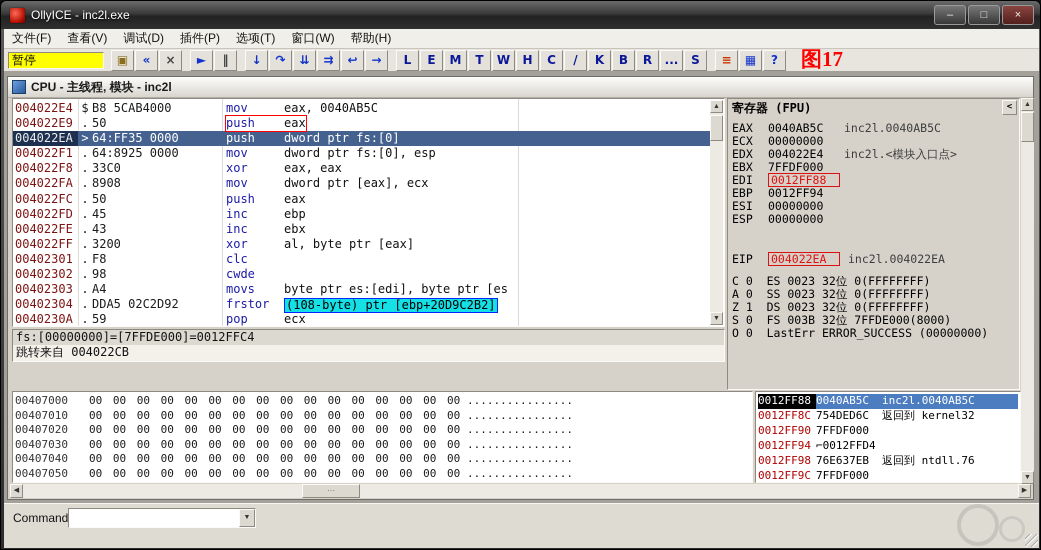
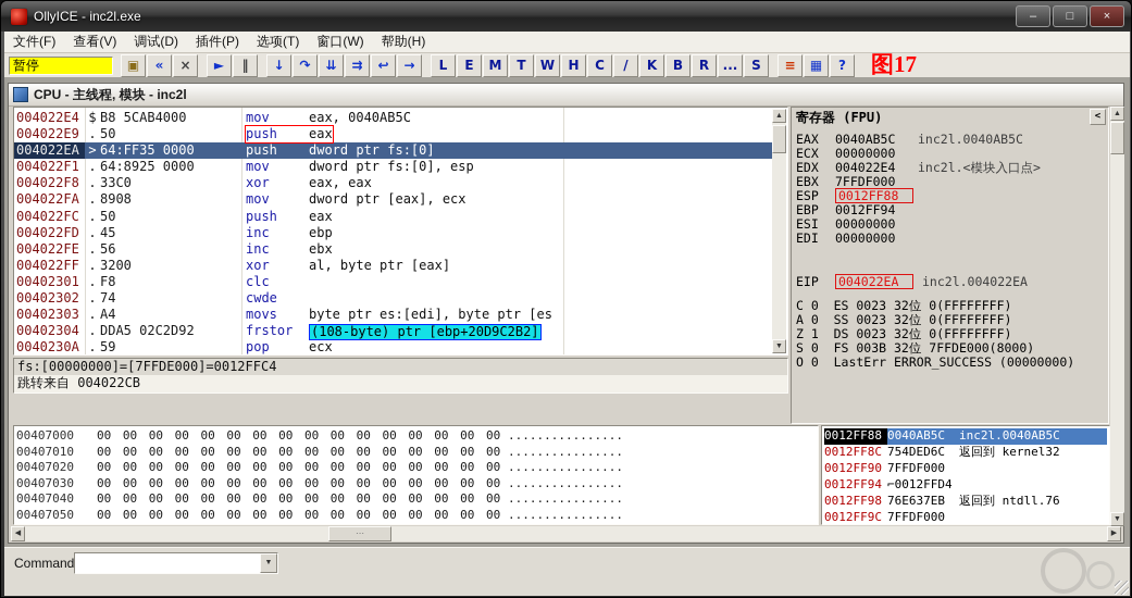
  OllyICE - inc2l.exe
  –
  □
  ×
  文件(F)
  查看(V)
  调试(D)
  插件(P)
  选项(T)
  窗口(W)
  帮助(H)
  暂停
  ▣
  «
  ×
  ►
  ‖
  ↓
  ↷
  ⇊
  ⇉
  ↩
  →
  L
  E
  M
  T
  W
  H
  C
  /
  K
  B
  R
  ...
  S
  ≡
  ▦
  ?
  图17
  CPU - 主线程, 模块 - inc2l
  004022E4
  $
  B8 5CAB4000
  mov
  eax, 0040AB5C
  004022E9
  .
  50
  push
  eax
  004022EA
  >
  64:FF35 0000
  push
  dword ptr fs:[0]
  004022F1
  .
  64:8925 0000
  mov
  dword ptr fs:[0], esp
  004022F8
  .
  33C0
  xor
  eax, eax
  004022FA
  .
  8908
  mov
  dword ptr [eax], ecx
  004022FC
  .
  50
  push
  eax
  004022FD
  .
  45
  inc
  ebp
  004022FE
  .
- 43
+ 56
  inc
  ebx
  004022FF
  .
  3200
  xor
  al, byte ptr [eax]
  00402301
  .
  F8
  clc
  00402302
  .
- 98
+ 74
  cwde
  00402303
  .
  A4
  movs
  byte ptr es:[edi], byte ptr [es
  00402304
  .
  DDA5 02C2D92
  frstor
  (108-byte) ptr [ebp+20D9C2B2]
  0040230A
  .
  59
  pop
  ecx
  fs:[00000000]=[7FFDE000]=0012FFC4
  跳转来自 004022CB
  寄存器 (FPU)
  <
  EAX
  0040AB5C
  inc2l.0040AB5C
  ECX
  00000000
  EDX
  004022E4
  inc2l.<模块入口点>
  EBX
  7FFDF000
- EDI
+ ESP
  0012FF88
  EBP
  0012FF94
  ESI
  00000000
- ESP
+ EDI
  00000000
  EIP
  004022EA
  inc2l.004022EA
  C 0 ES 0023 32位 0(FFFFFFFF)
  A 0 SS 0023 32位 0(FFFFFFFF)
  Z 1 DS 0023 32位 0(FFFFFFFF)
  S 0 FS 003B 32位 7FFDE000(8000)
  O 0 LastErr ERROR_SUCCESS (00000000)
  00407000
  00 00 00 00 00 00 00 00 00 00 00 00 00 00 00 00
  ................
  00407010
  00 00 00 00 00 00 00 00 00 00 00 00 00 00 00 00
  ................
  00407020
  00 00 00 00 00 00 00 00 00 00 00 00 00 00 00 00
  ................
  00407030
  00 00 00 00 00 00 00 00 00 00 00 00 00 00 00 00
  ................
  00407040
  00 00 00 00 00 00 00 00 00 00 00 00 00 00 00 00
  ................
  00407050
  00 00 00 00 00 00 00 00 00 00 00 00 00 00 00 00
  ................
  0012FF88
  0040AB5C
  inc2l.0040AB5C
  0012FF8C
  754DED6C
  返回到 kernel32
  0012FF90
  7FFDF000
  0012FF94
  ⌐0012FFD4
  0012FF98
  76E637EB
  返回到 ntdll.76
  0012FF9C
  7FFDF000
  ⋯
  Command
